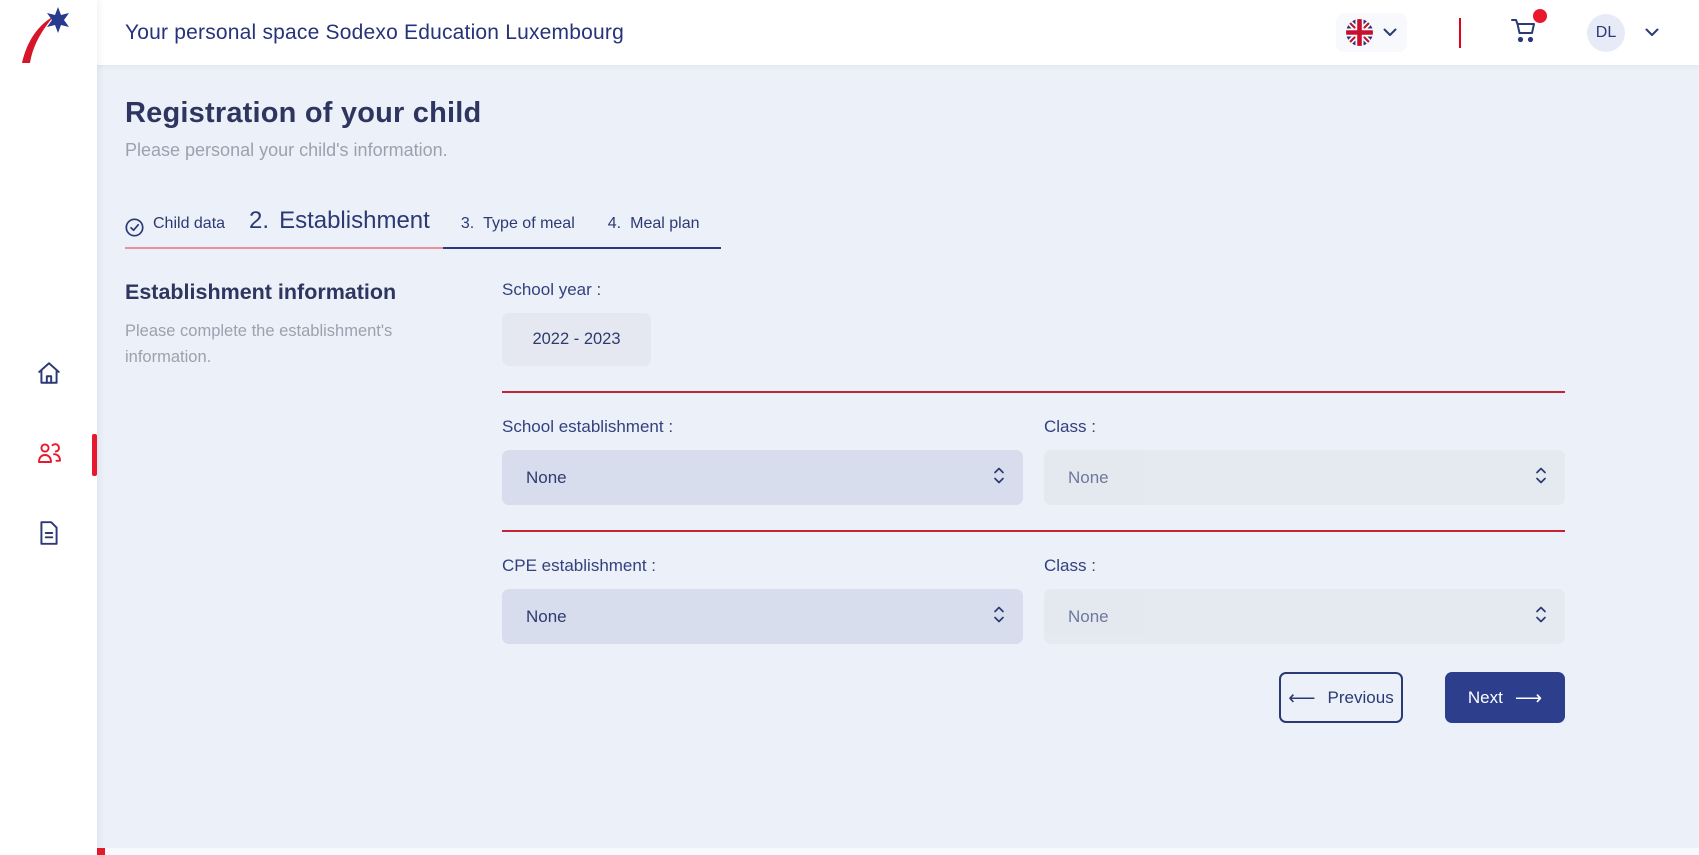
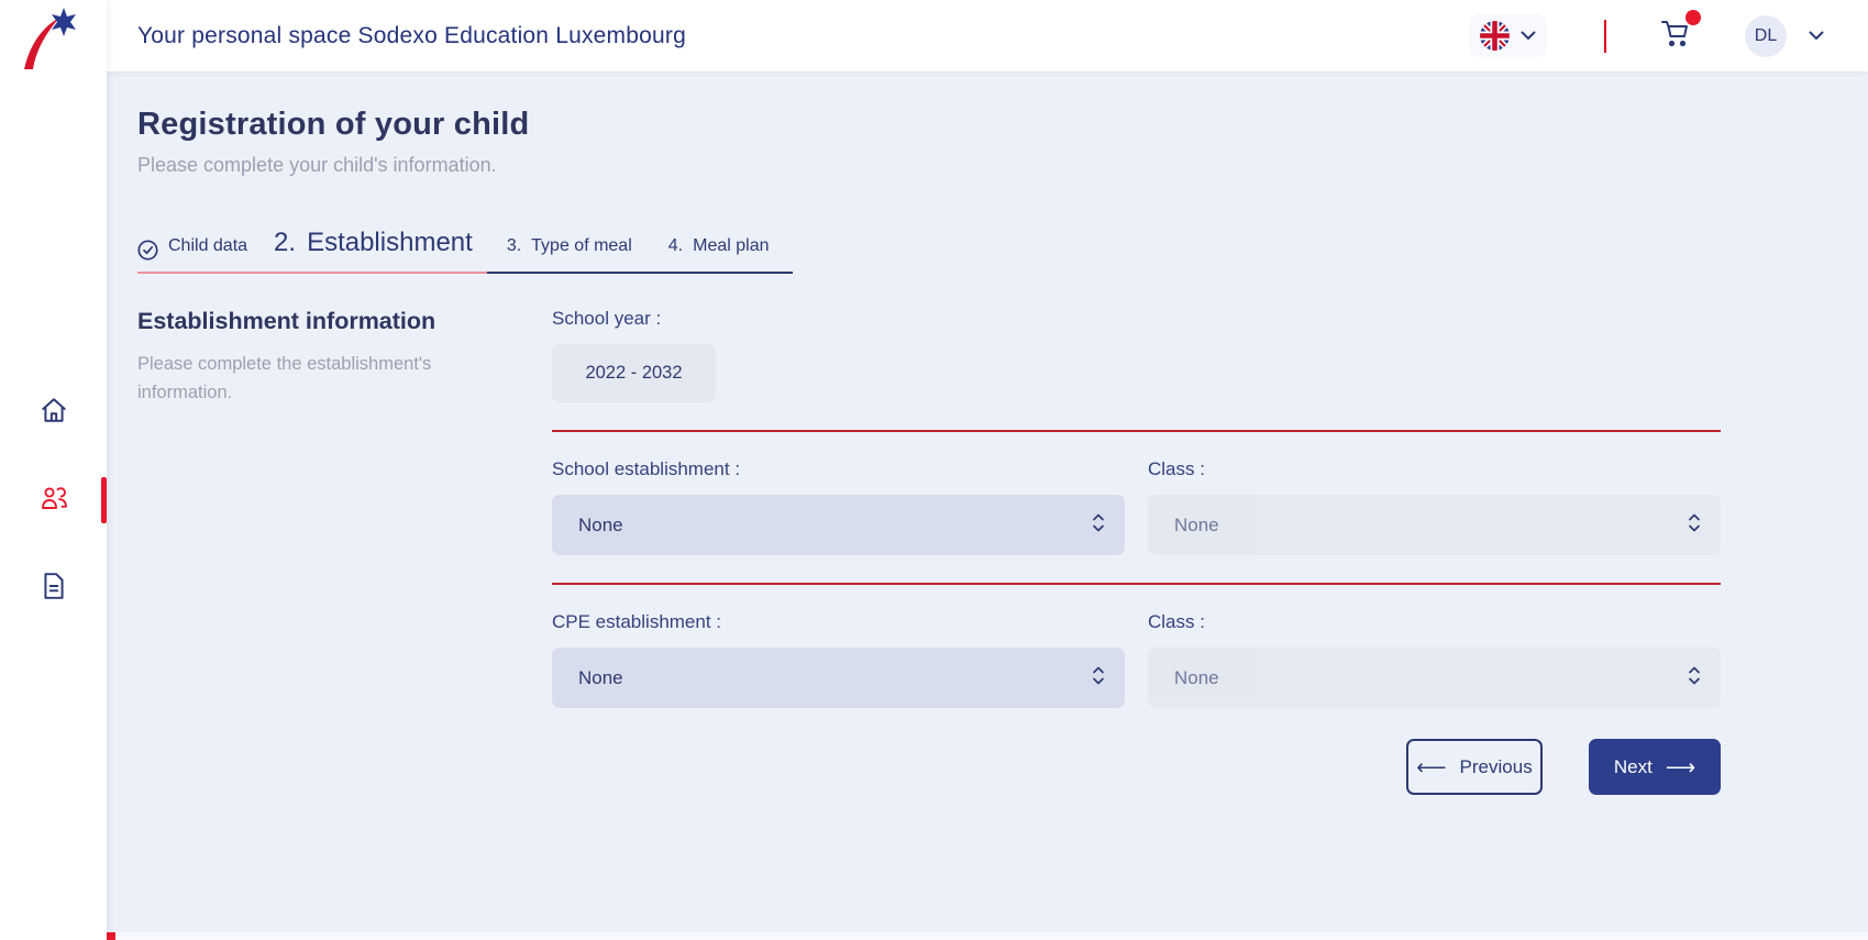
  Your personal space Sodexo Education Luxembourg
  DL
  Registration of your child
- Please personal your child's information.
+ Please complete your child's information.
  Child data
  2.
  Establishment
  3.
  Type of meal
  4.
  Meal plan
  Establishment information
  Please complete the establishment's information.
  School year :
- 2022 - 2023
+ 2022 - 2032
  School establishment :
  None
  Class :
  None
  CPE establishment :
  None
  Class :
  None
  ⟵
  Previous
  Next
  ⟶
